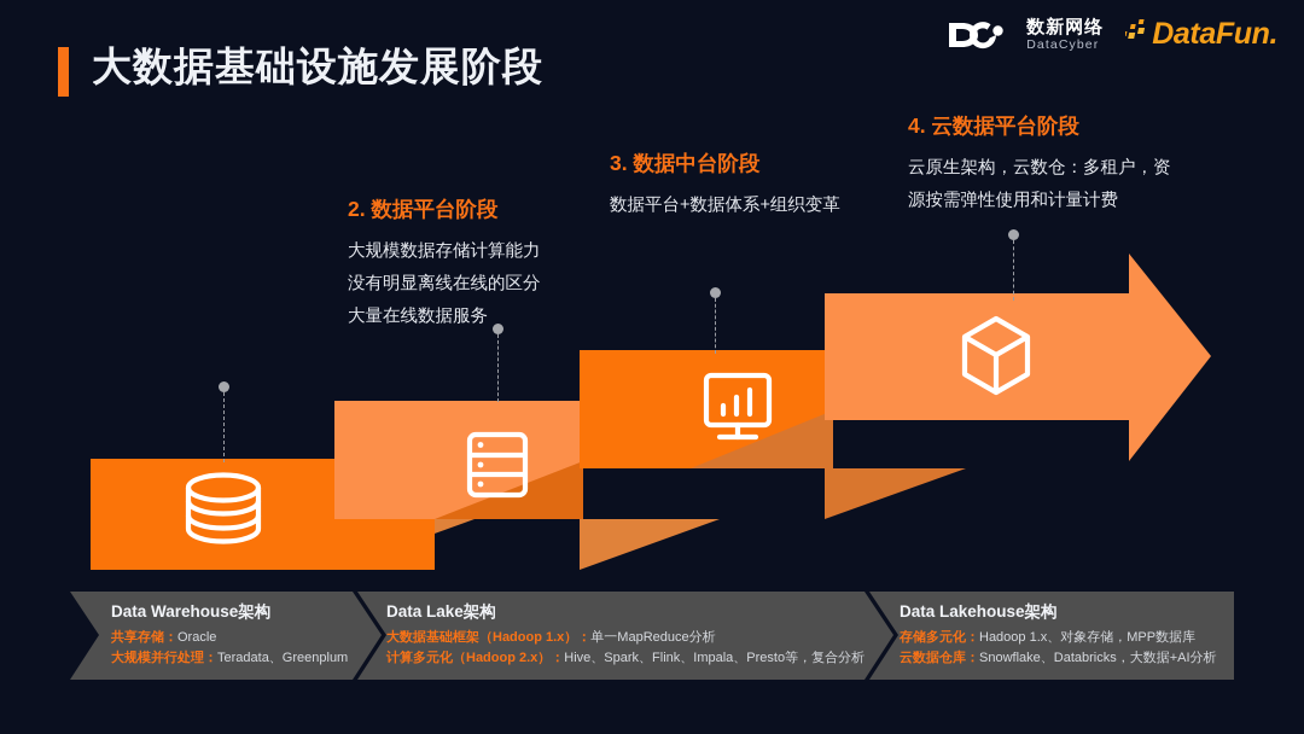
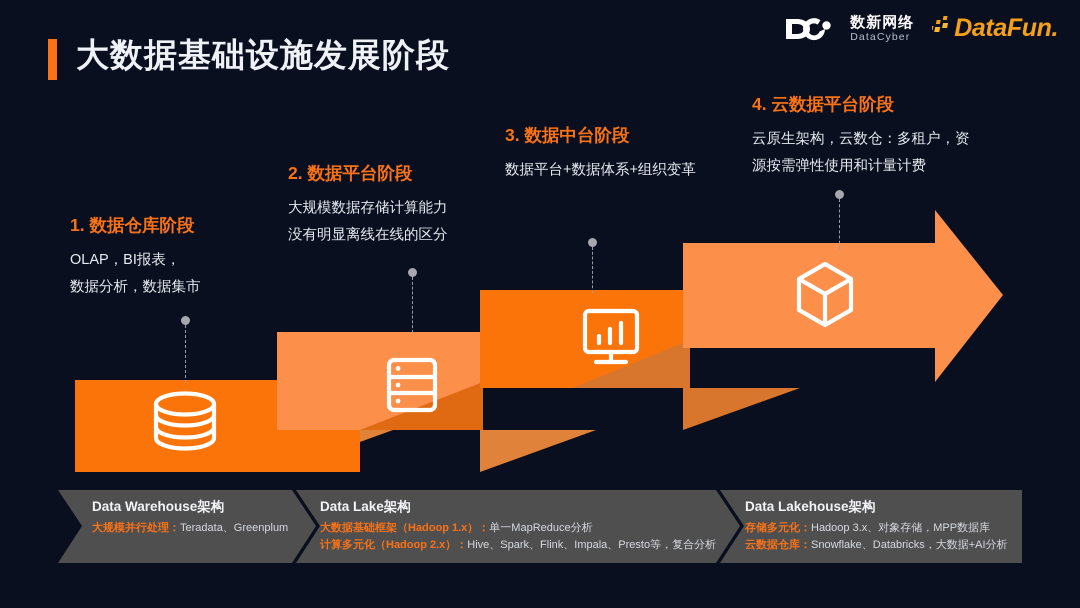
  大数据基础设施发展阶段
  数新网络
  DataCyber
  DataFun.
+ 1. 数据仓库阶段
+ OLAP，BI报表，
+ 数据分析，数据集市
  2. 数据平台阶段
  大规模数据存储计算能力
  没有明显离线在线的区分
- 大量在线数据服务
  3. 数据中台阶段
  数据平台+数据体系+组织变革
  4. 云数据平台阶段
  云原生架构，云数仓：多租户，资
  源按需弹性使用和计量计费
  Data Warehouse架构
- 共享存储：Oracle
  大规模并行处理：Teradata、Greenplum
  Data Lake架构
  大数据基础框架（Hadoop 1.x）：单一MapReduce分析
  计算多元化（Hadoop 2.x）：Hive、Spark、Flink、Impala、Presto等，复合分析
  Data Lakehouse架构
- 存储多元化：Hadoop 1.x、对象存储，MPP数据库
+ 存储多元化：Hadoop 3.x、对象存储，MPP数据库
  云数据仓库：Snowflake、Databricks，大数据+AI分析
